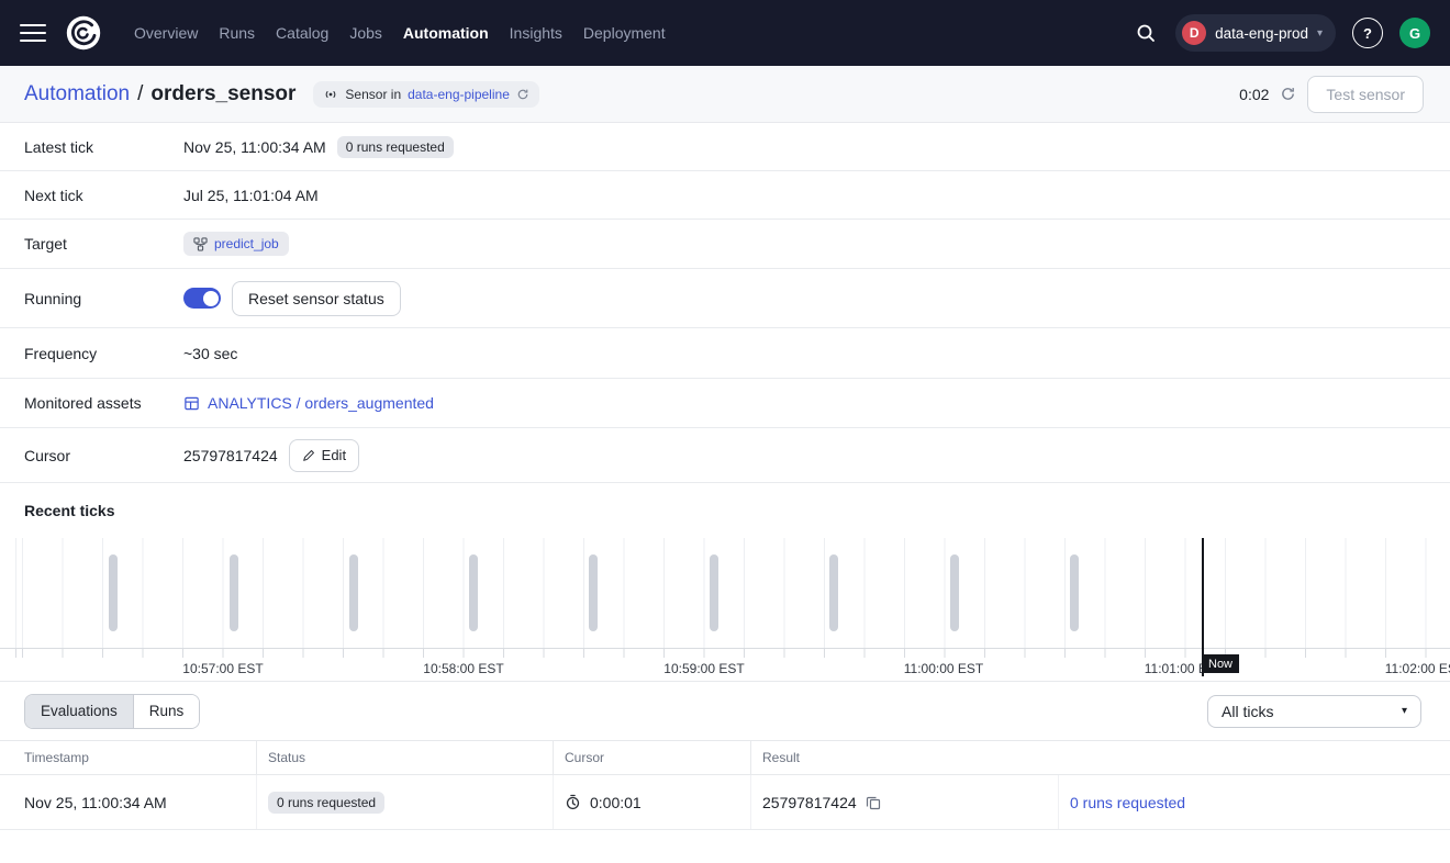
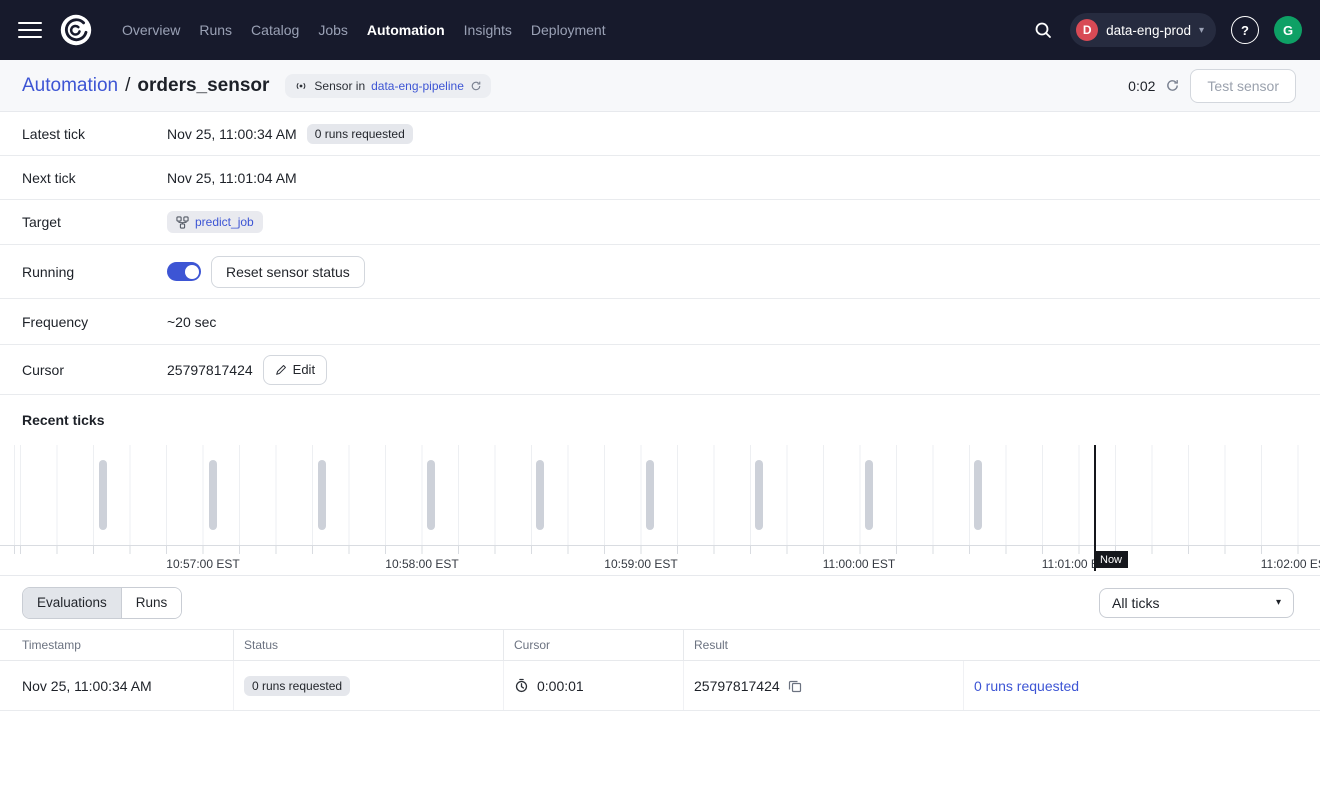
  Overview
  Runs
  Catalog
  Jobs
  Automation
  Insights
  Deployment
  D
  data-eng-prod
  ▾
  ?
  G
  Automation
  /
  orders_sensor
  Sensor in
  data-eng-pipeline
  0:02
  Test sensor
  Latest tick
  Nov 25, 11:00:34 AM
  0 runs requested
  Next tick
- Jul 25, 11:01:04 AM
+ Nov 25, 11:01:04 AM
  Target
  predict_job
  Running
  Reset sensor status
  Frequency
- ~30 sec
+ ~20 sec
- Monitored assets
- ANALYTICS / orders_augmented
  Cursor
  25797817424
  Edit
  Recent ticks
  Now
  10:57:00 EST
  10:58:00 EST
  10:59:00 EST
  11:00:00 EST
  11:01:00
  11:02:00 E
  Evaluations
  Runs
  All ticks
  ▾
  Timestamp
  Status
  Cursor
  Result
  Nov 25, 11:00:34 AM
  0 runs requested
  0:00:01
  25797817424
  0 runs requested
